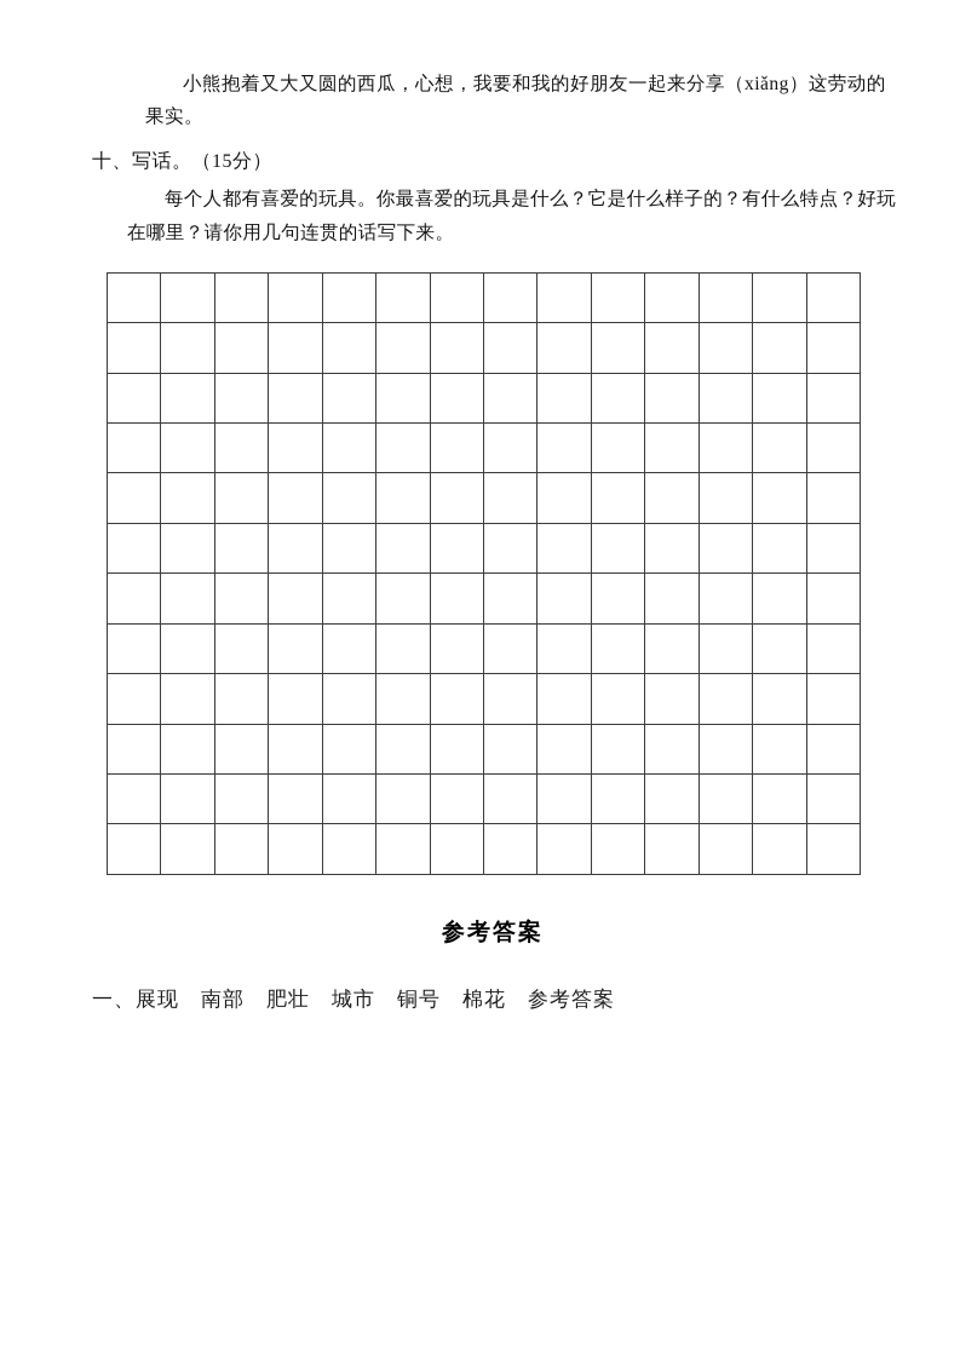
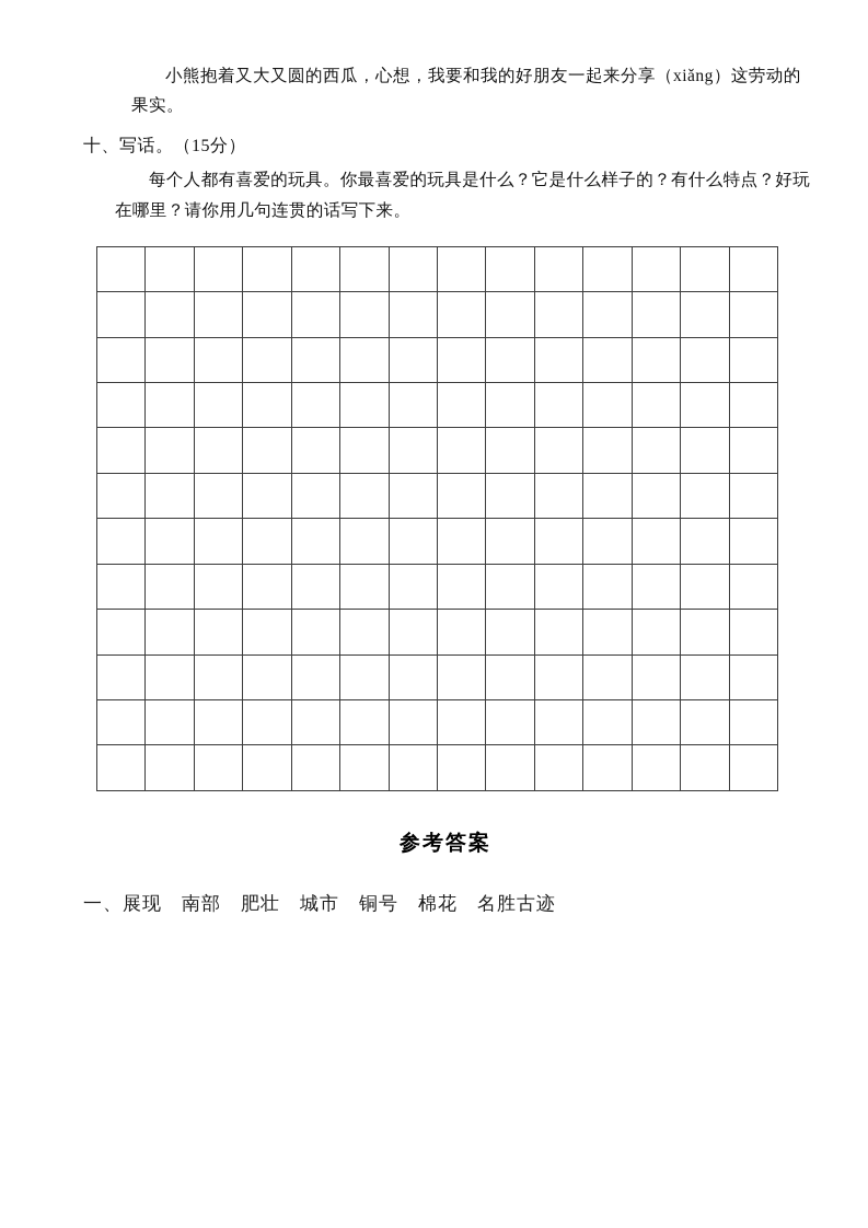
  小熊抱着又大又圆的西瓜，心想，我要和我的好朋友一起来分享（xiǎng）这劳动的果实。
  十、写话。（15分）
  每个人都有喜爱的玩具。你最喜爱的玩具是什么？它是什么样子的？有什么特点？好玩在哪里？请你用几句连贯的话写下来。
  参考答案
- 一、展现 南部 肥壮 城市 铜号 棉花 参考答案
+ 一、展现 南部 肥壮 城市 铜号 棉花 名胜古迹
